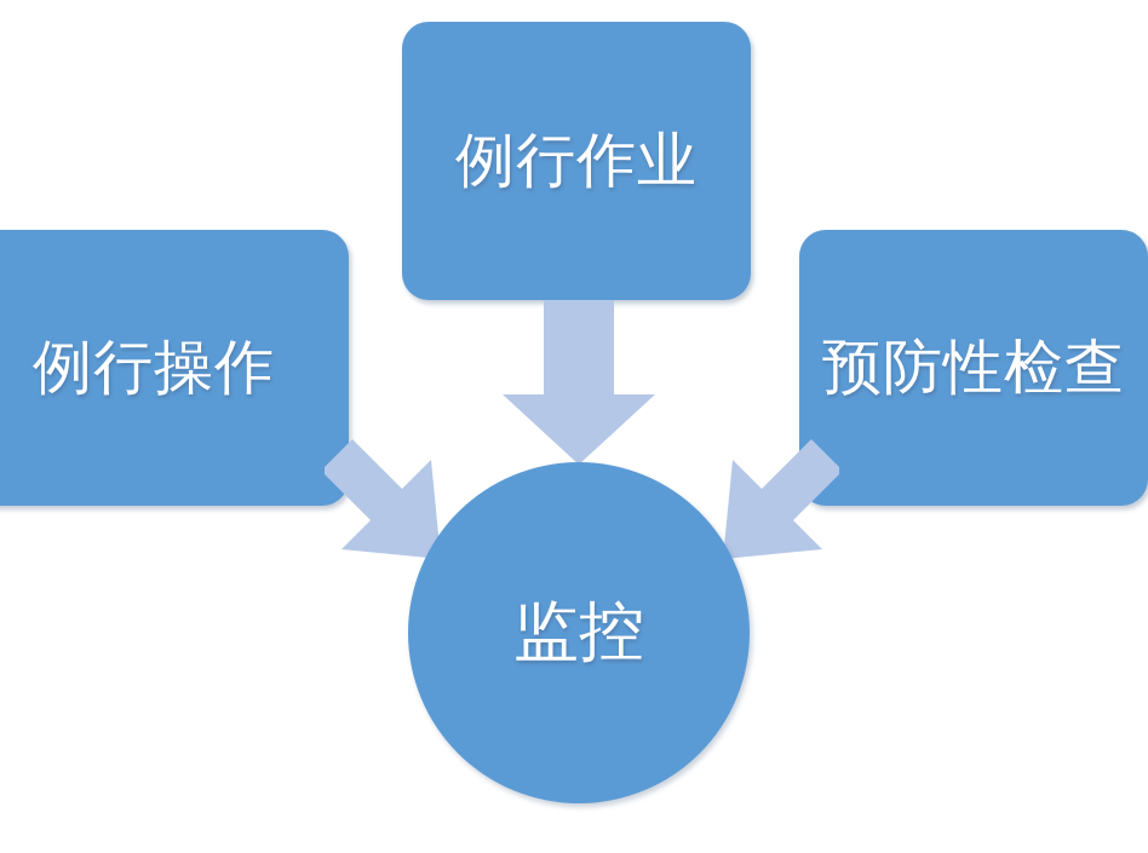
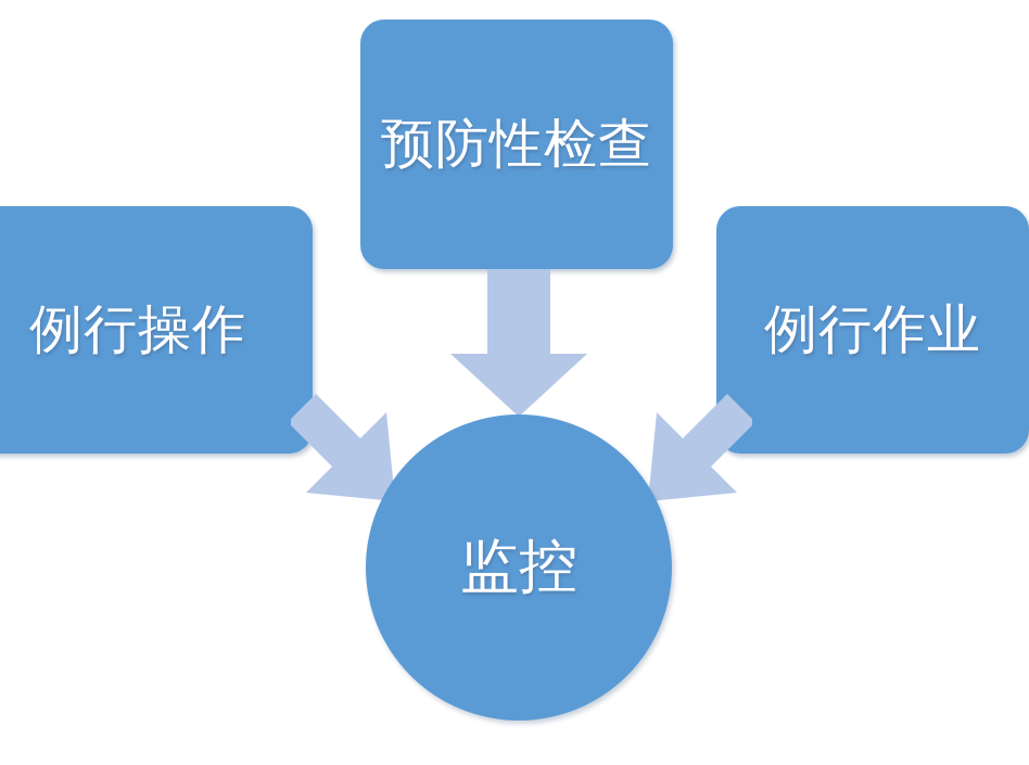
- 例行作业
+ 预防性检查
  例行操作
- 预防性检查
+ 例行作业
  监控
